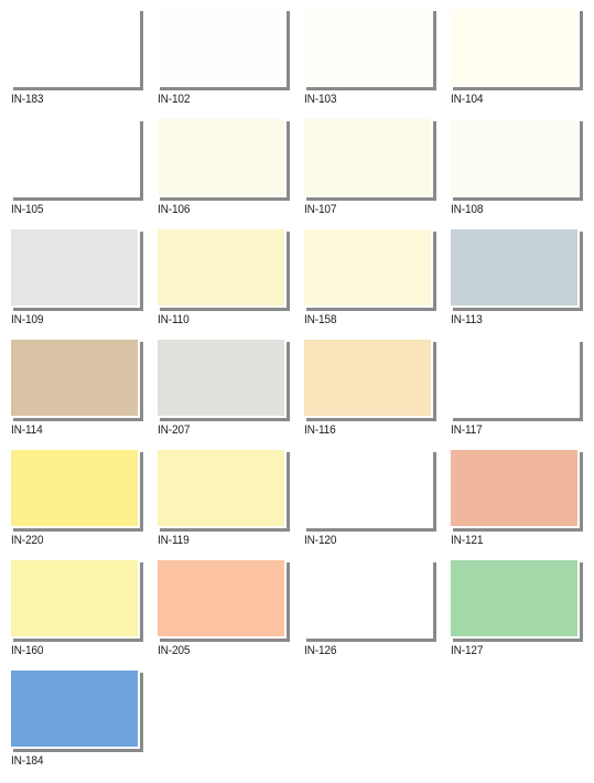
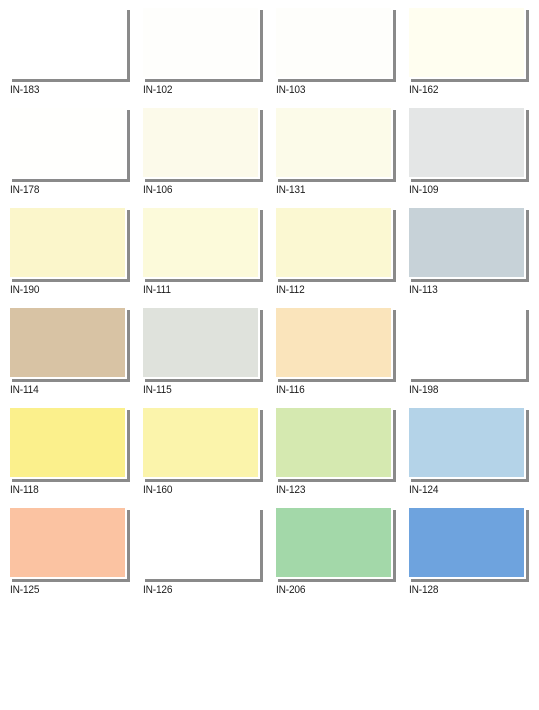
  IN-183
  IN-102
  IN-103
- IN-104
+ IN-162
- IN-105
+ IN-178
  IN-106
- IN-107
+ IN-131
- IN-108
  IN-109
- IN-110
+ IN-190
- IN-158
+ IN-111
+ IN-112
  IN-113
  IN-114
- IN-207
+ IN-115
  IN-116
- IN-117
+ IN-198
- IN-220
+ IN-118
- IN-119
- IN-120
- IN-121
  IN-160
+ IN-123
+ IN-124
- IN-205
+ IN-125
  IN-126
- IN-127
+ IN-206
- IN-184
+ IN-128
